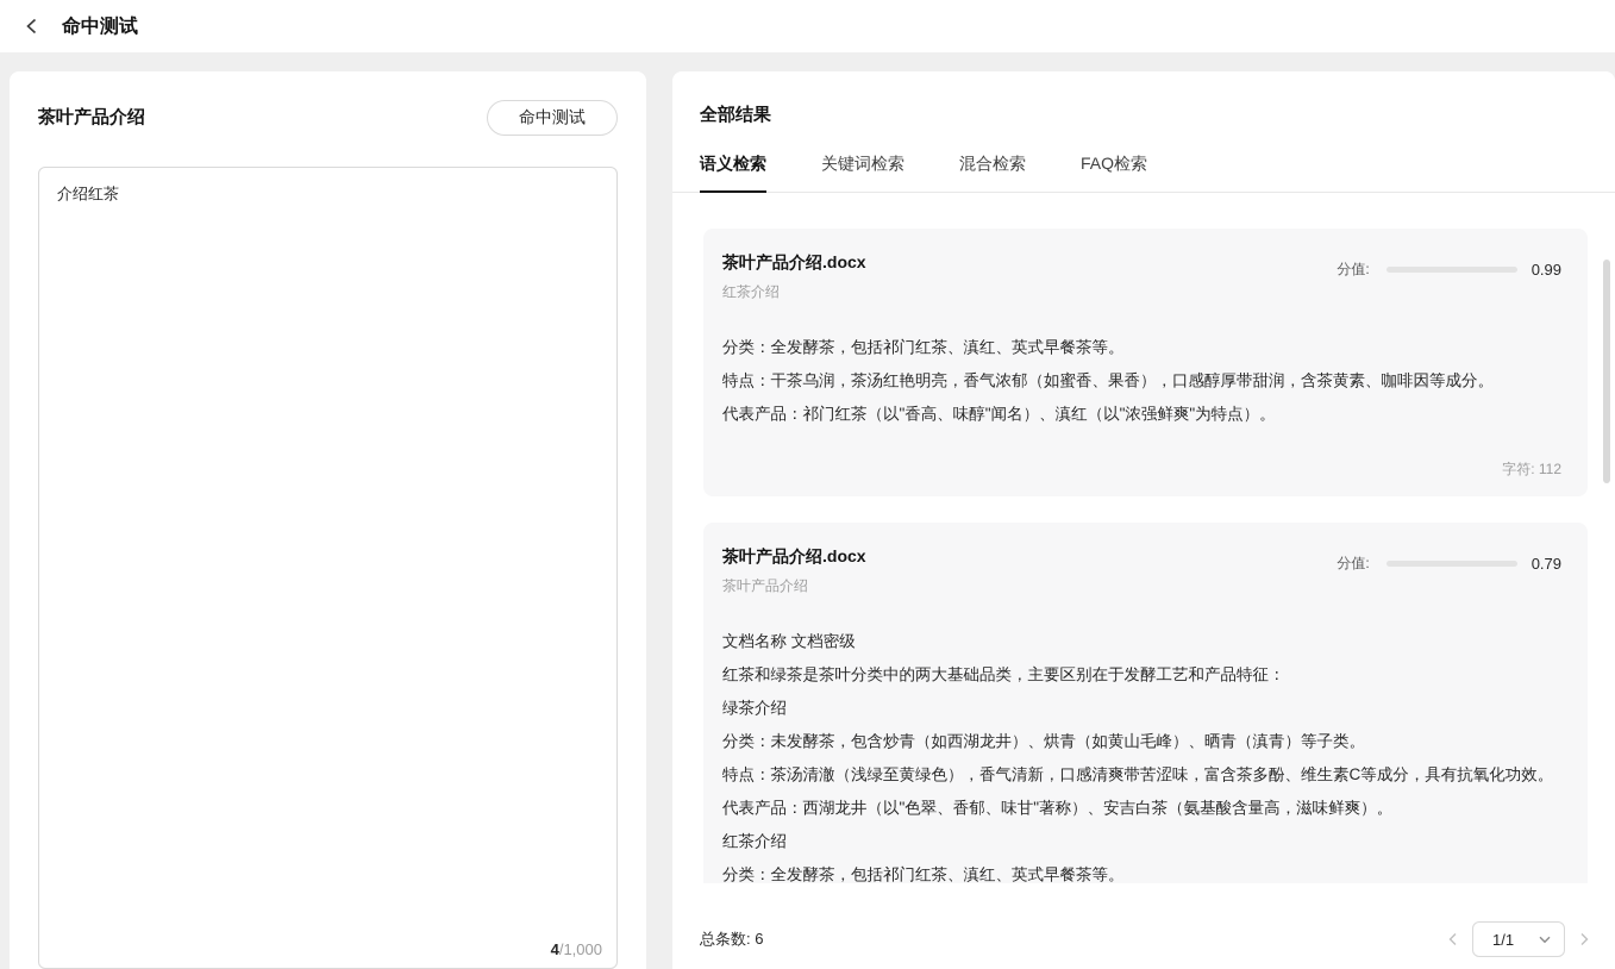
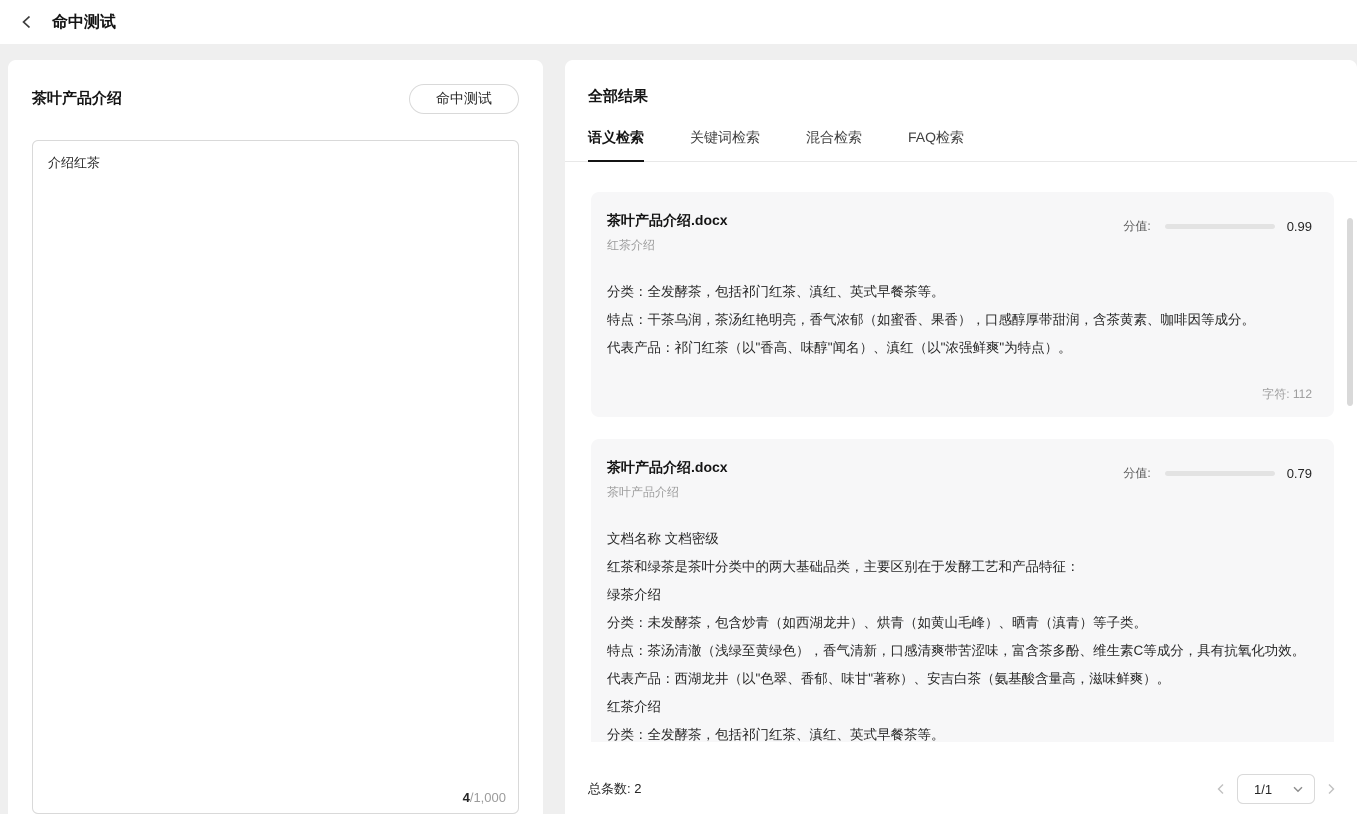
  命中测试
  茶叶产品介绍
  命中测试
  介绍红茶
  4/1,000
  全部结果
  语义检索
  关键词检索
  混合检索
  FAQ检索
  茶叶产品介绍.docx
  红茶介绍
  分值:
  0.99
  分类：全发酵茶，包括祁门红茶、滇红、英式早餐茶等。
  特点：干茶乌润，茶汤红艳明亮，香气浓郁（如蜜香、果香），口感醇厚带甜润，含茶黄素、咖啡因等成分。
  代表产品：祁门红茶（以"香高、味醇"闻名）、滇红（以"浓强鲜爽"为特点）。
  字符: 112
  茶叶产品介绍.docx
  茶叶产品介绍
  分值:
  0.79
  文档名称 文档密级
  红茶和绿茶是茶叶分类中的两大基础品类，主要区别在于发酵工艺和产品特征：
  绿茶介绍
  分类：未发酵茶，包含炒青（如西湖龙井）、烘青（如黄山毛峰）、晒青（滇青）等子类。
  特点：茶汤清澈（浅绿至黄绿色），香气清新，口感清爽带苦涩味，富含茶多酚、维生素C等成分，具有抗氧化功效。
  代表产品：西湖龙井（以"色翠、香郁、味甘"著称）、安吉白茶（氨基酸含量高，滋味鲜爽）。
  红茶介绍
  分类：全发酵茶，包括祁门红茶、滇红、英式早餐茶等。
- 总条数: 6
+ 总条数: 2
  1/1
